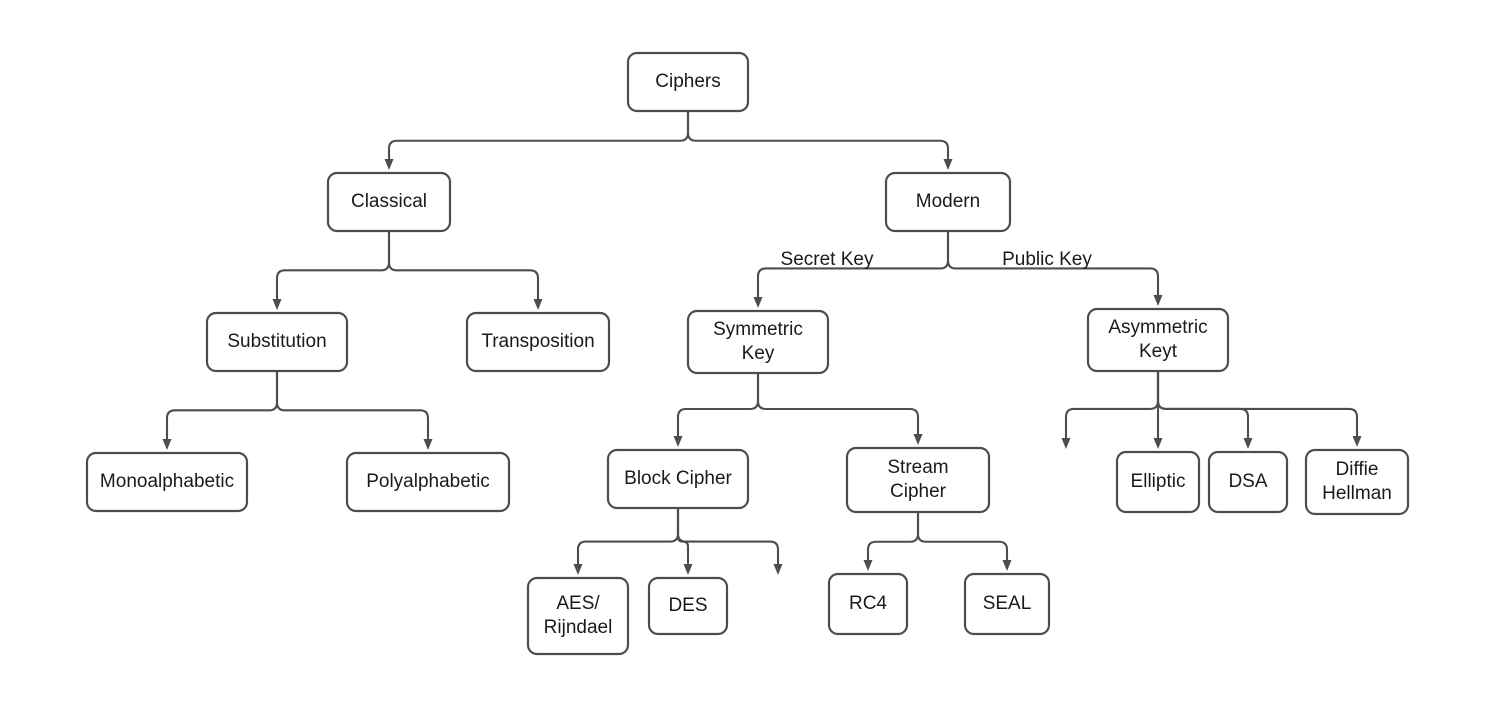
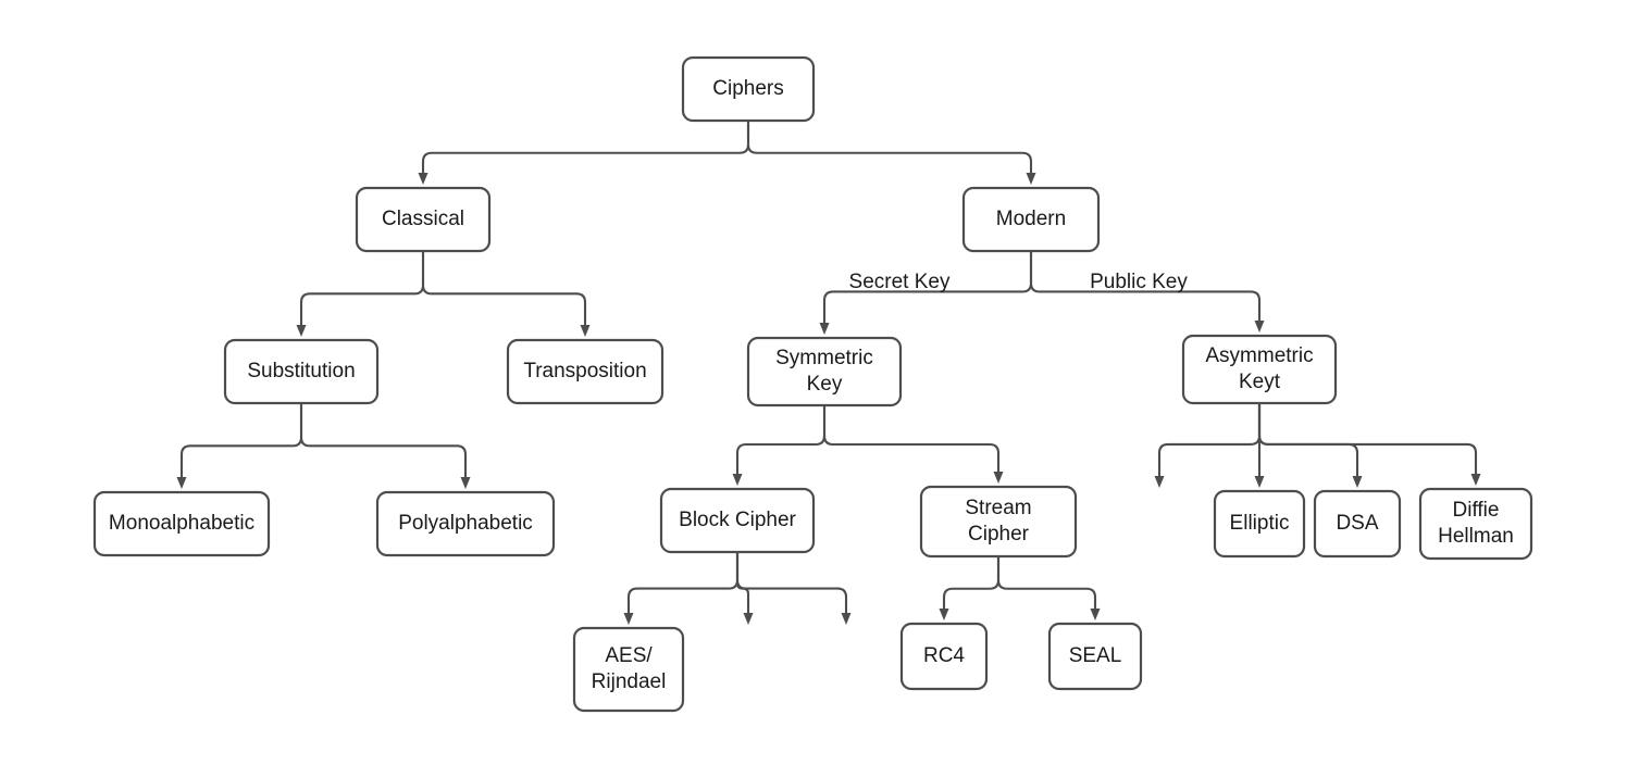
  Ciphers
  Classical
  Modern
  Substitution
  Transposition
  Symmetric Key
  Asymmetric Keyt
  Monoalphabetic
  Polyalphabetic
  Block Cipher
  Stream Cipher
  Elliptic
  DSA
  Diffie Hellman
  AES/ Rijndael
- DES
  RC4
  SEAL
  Secret Key
  Public Key
